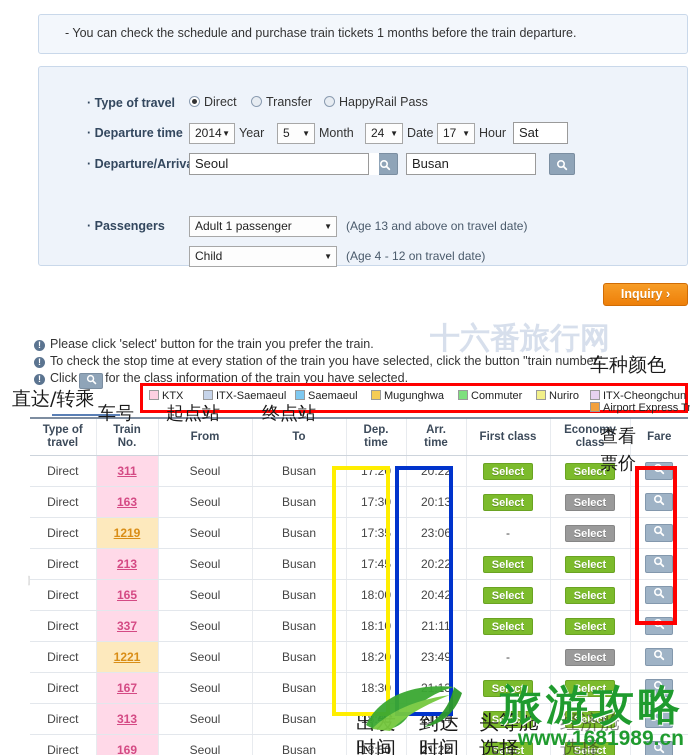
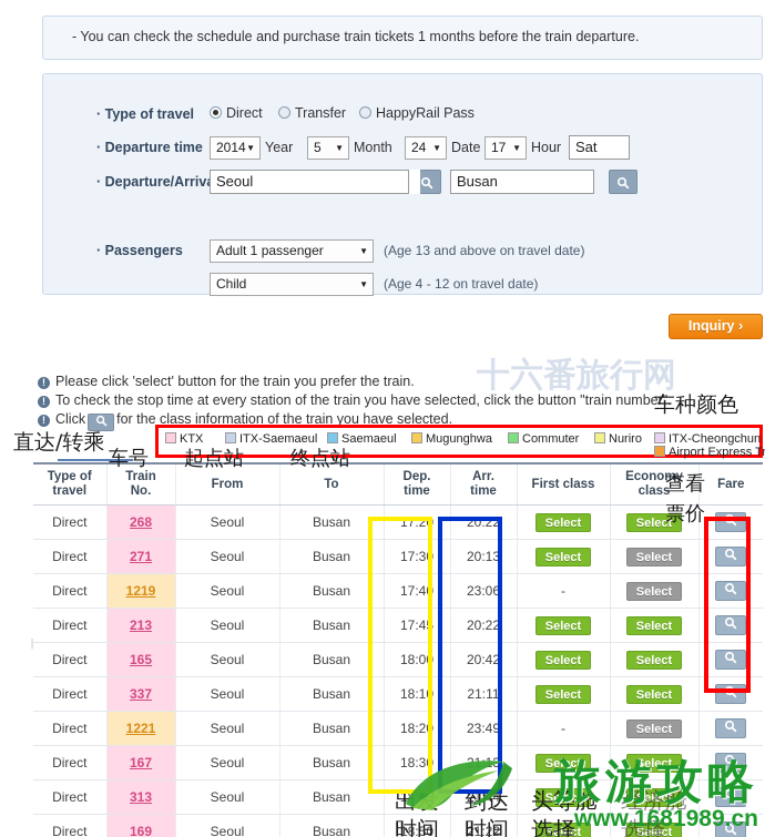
  十六番旅行网
  - You can check the schedule and purchase train tickets 1 months before the train departure.
  Type of travel
  Direct
  Transfer
  HappyRail Pass
  Departure time
  2014
  Year
  5
  Month
  24
  Date
  17
  Hour
  Sat
  Departure/Arriv
  Seoul
  Busan
  Passengers
  Adult 1 passenger
  (Age 13 and above on travel date)
  Child
  (Age 4 - 12 on travel date)
  Inquiry ›
  ! Please click 'select' button for the train you prefer the train.
  ! To check the stop time at every station of the train you have selected, click the button "train number".
  ! Click for the class information of the train you have selected.
  KTX
  ITX-Saemaeul
  Saemaeul
  Mugunghwa
  Commuter
  Nuriro
  ITX-Cheongchun
  Airport Express Tr
  Type of travel	Train No.	From	To	Dep. time	Arr. time	First class	Economy class	Fare
- Direct	311	Seoul	Busan	17:20	20:22	Select	Select
+ Direct	268	Seoul	Busan	17:20	20:22	Select	Select
- Direct	163	Seoul	Busan	17:30	20:13	Select	Select
+ Direct	271	Seoul	Busan	17:30	20:13	Select	Select
- Direct	1219	Seoul	Busan	17:35	23:06	-	Select
+ Direct	1219	Seoul	Busan	17:40	23:06	-	Select
  Direct	213	Seoul	Busan	17:45	20:22	Select	Select
  Direct	165	Seoul	Busan	18:00	20:42	Select	Select
  Direct	337	Seoul	Busan	18:10	21:11	Select	Select
  Direct	1221	Seoul	Busan	18:20	23:49	-	Select
  Direct	167	Seoul	Busan	18:30		Select	Select
  Direct	313	Seoul	Busan	1	214	Select	Select
  Direct	169	Seoul	Busan	18:50	21:22	Select	Select
  直达/转乘
  车号
  起点站
  终点站
  车种颜色
  查看
  票价
  时间
  到达
  时间
  头等舱
  选择
  经济舱
  选择
  旅游攻略
  www.1681989.cn
